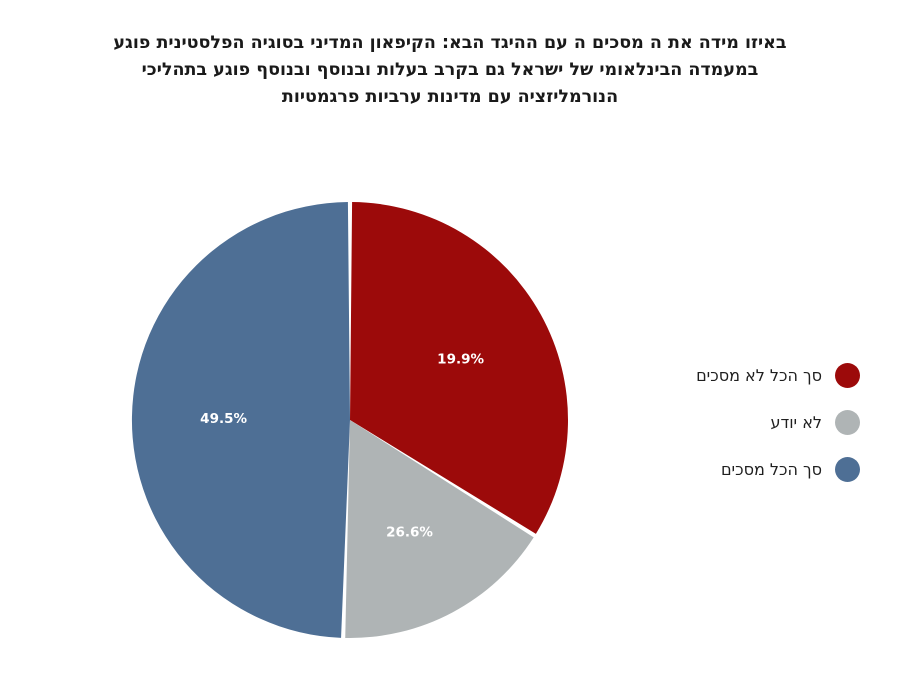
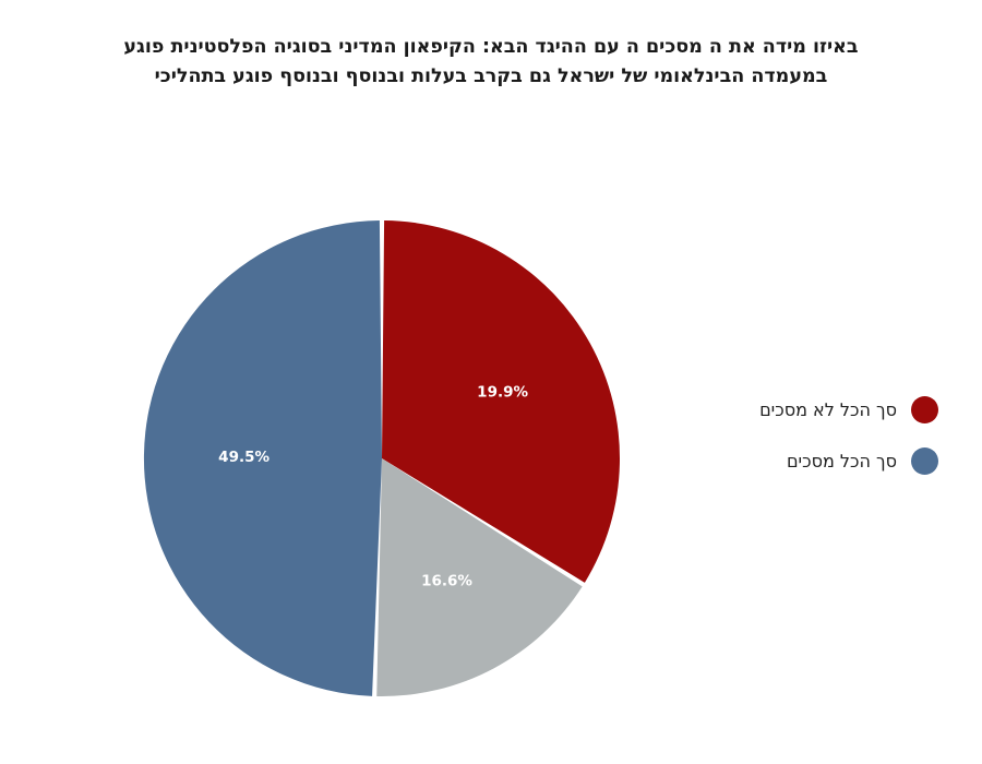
  באיזו מידה את ה מסכים ה עם ההיגד הבא: הקיפאון המדיני בסוגיה הפלסטינית פוגע
  במעמדה הבינלאומי של ישראל גם בקרב בעלות ובנוסף ובנוסף פוגע בתהליכי
- הנורמליזציה עם מדינות ערביות פרגמטיות
  19.9%
- 26.6%
+ 16.6%
  49.5%
  סך הכל לא מסכים
- לא יודע
  סך הכל מסכים
